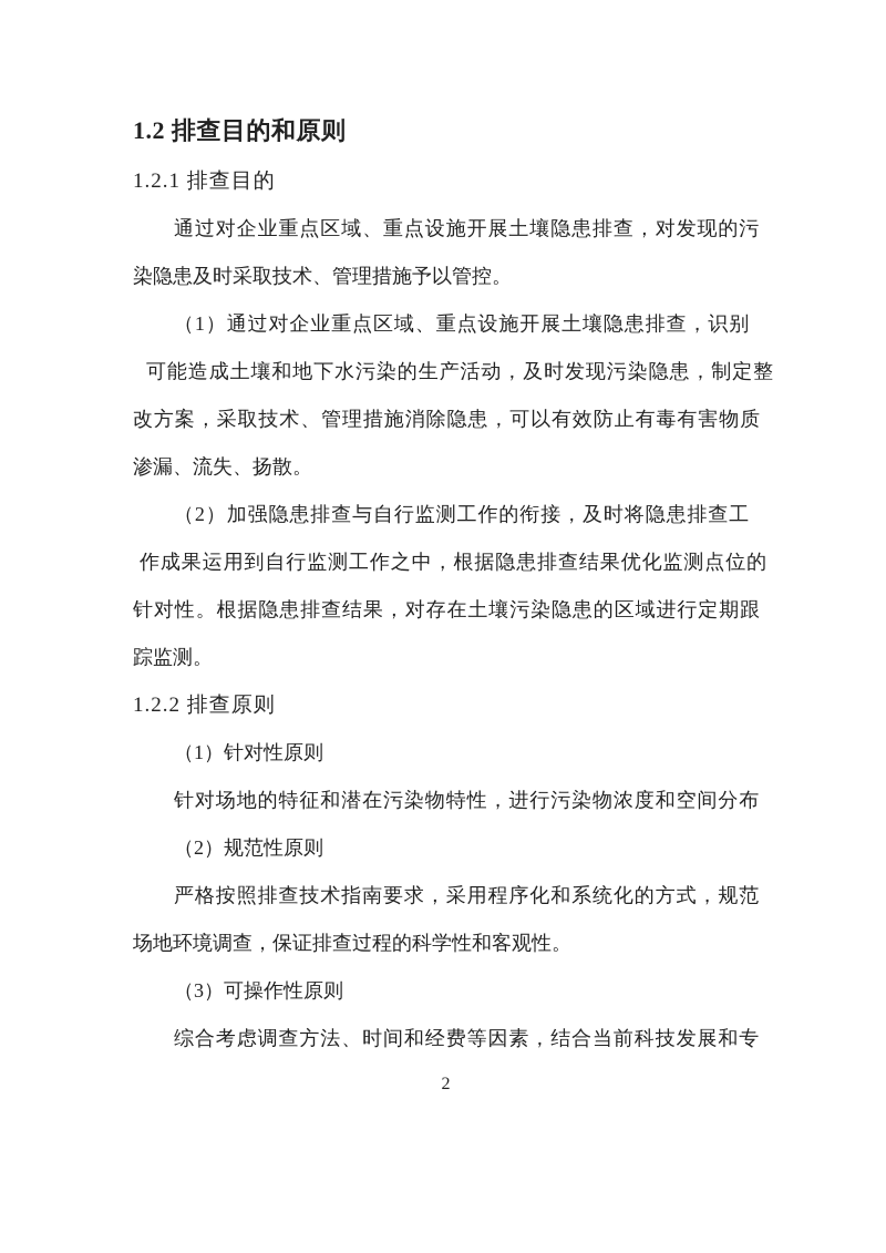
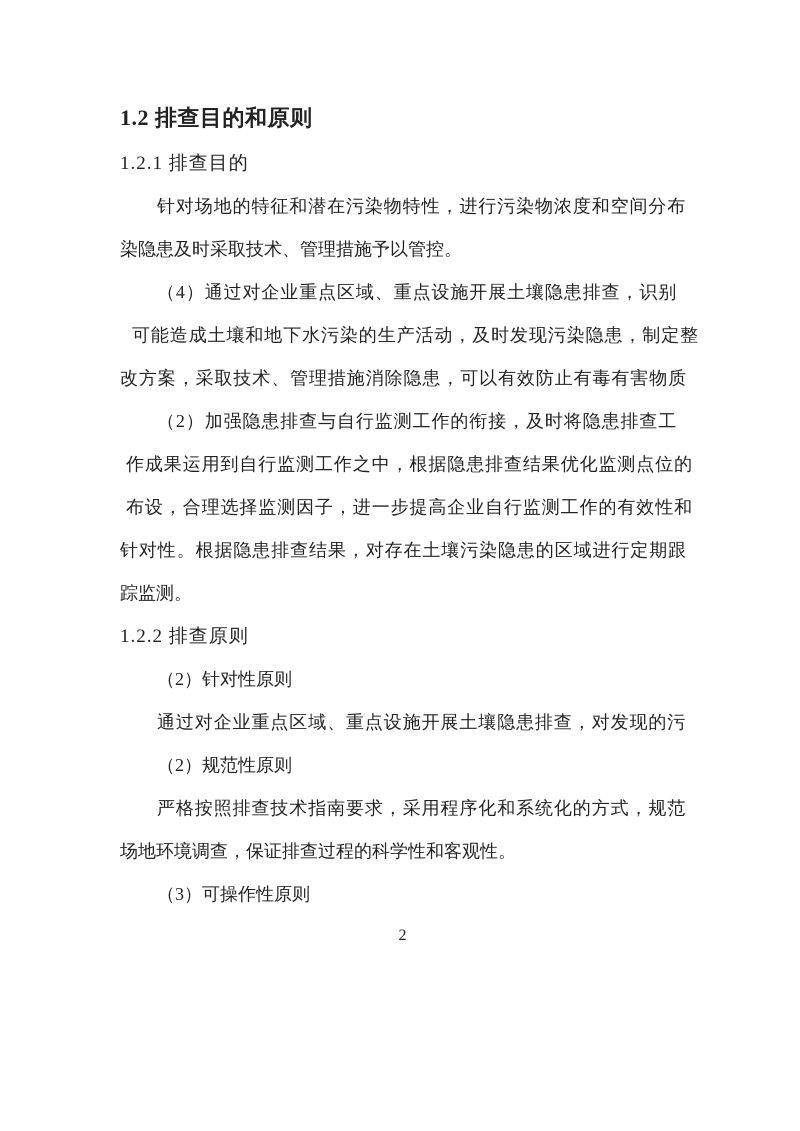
  1.2 排查目的和原则
  1.2.1 排查目的
- 通过对企业重点区域、重点设施开展土壤隐患排查，对发现的污
+ 针对场地的特征和潜在污染物特性，进行污染物浓度和空间分布
  染隐患及时采取技术、管理措施予以管控。
- （1）通过对企业重点区域、重点设施开展土壤隐患排查，识别
+ （4）通过对企业重点区域、重点设施开展土壤隐患排查，识别
  可能造成土壤和地下水污染的生产活动，及时发现污染隐患，制定整
  改方案，采取技术、管理措施消除隐患，可以有效防止有毒有害物质
- 渗漏、流失、扬散。
  （2）加强隐患排查与自行监测工作的衔接，及时将隐患排查工
  作成果运用到自行监测工作之中，根据隐患排查结果优化监测点位的
+ 布设，合理选择监测因子，进一步提高企业自行监测工作的有效性和
  针对性。根据隐患排查结果，对存在土壤污染隐患的区域进行定期跟
  踪监测。
  1.2.2 排查原则
- （1）针对性原则
+ （2）针对性原则
- 针对场地的特征和潜在污染物特性，进行污染物浓度和空间分布
+ 通过对企业重点区域、重点设施开展土壤隐患排查，对发现的污
  （2）规范性原则
  严格按照排查技术指南要求，采用程序化和系统化的方式，规范
  场地环境调查，保证排查过程的科学性和客观性。
  （3）可操作性原则
- 综合考虑调查方法、时间和经费等因素，结合当前科技发展和专
  2
